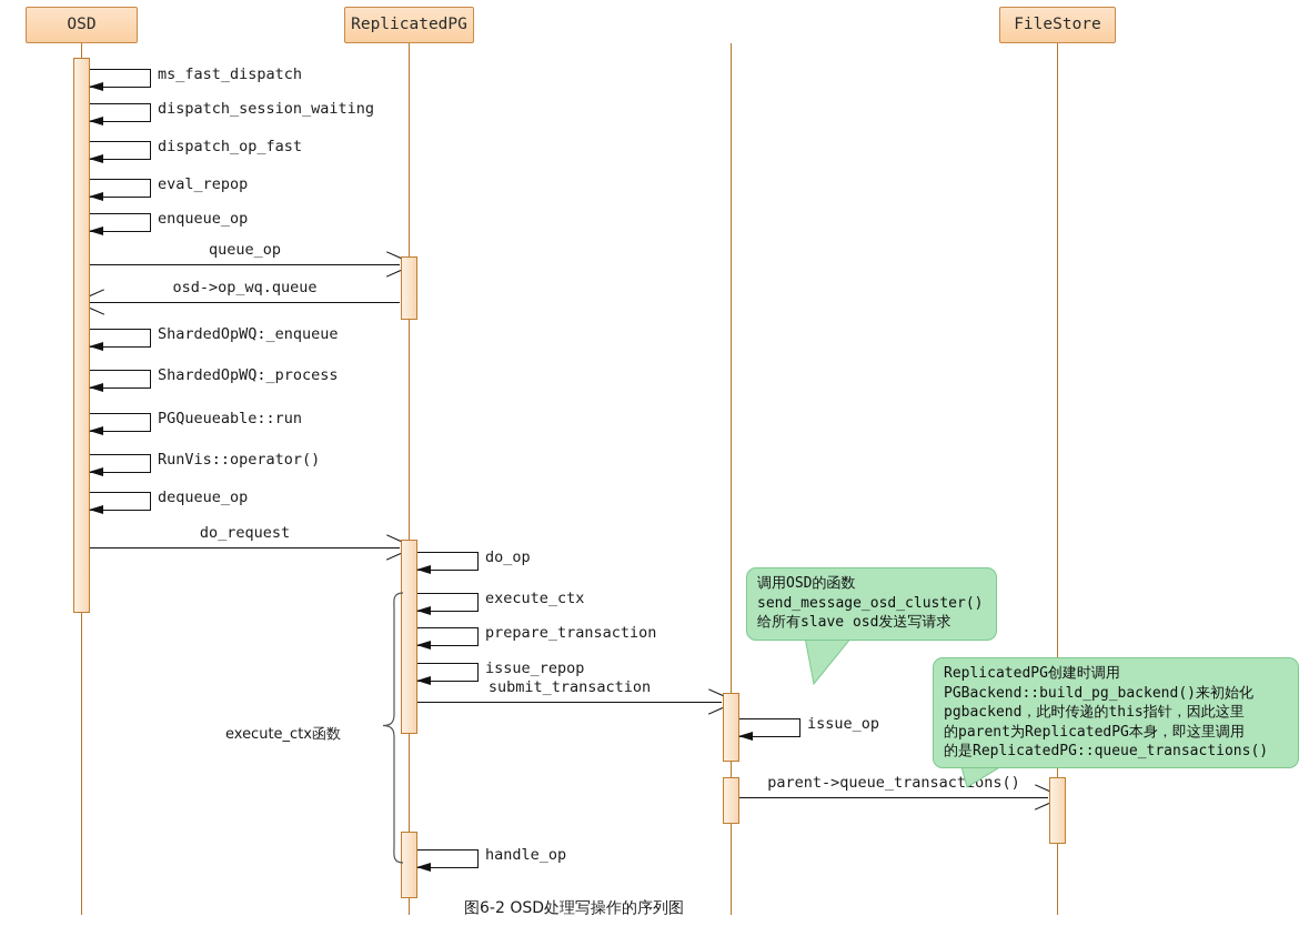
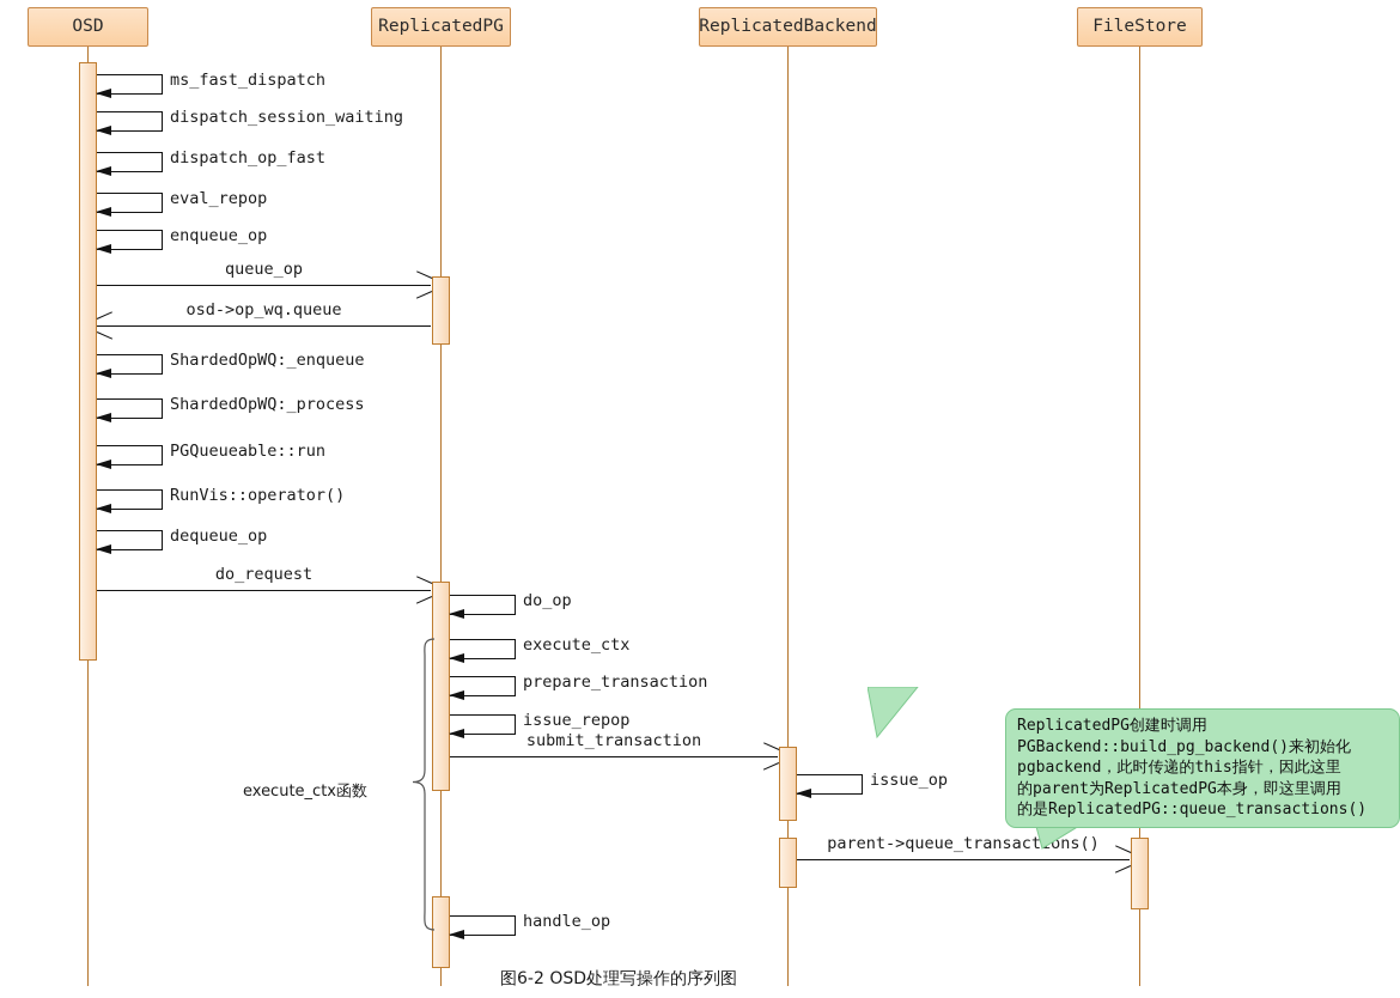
  图6-2 OSD处理写操作的序列图
  OSD
  ReplicatedPG
+ ReplicatedBackend
  FileStore
  ms_fast_dispatch
  dispatch_session_waiting
  dispatch_op_fast
  eval_repop
  enqueue_op
  queue_op
  osd->op_wq.queue
  ShardedOpWQ:_enqueue
  ShardedOpWQ:_process
  PGQueueable::run
  RunVis::operator()
  dequeue_op
  do_request
  do_op
  execute_ctx
  prepare_transaction
  issue_repop
  submit_transaction
  issue_op
  parent->queue_transactons()
  handle_op
  execute_ctx函数
- 调用OSD的函数
- send_message_osd_cluster()
- 给所有slave osd发送写请求
  ReplicatedPG创建时调用
  PGBackend::build_pg_backend()来初始化
  pgbackend，此时传递的this指针，因此这里
  的parent为ReplicatedPG本身，即这里调用
  的是ReplicatedPG::queue_transactions()
